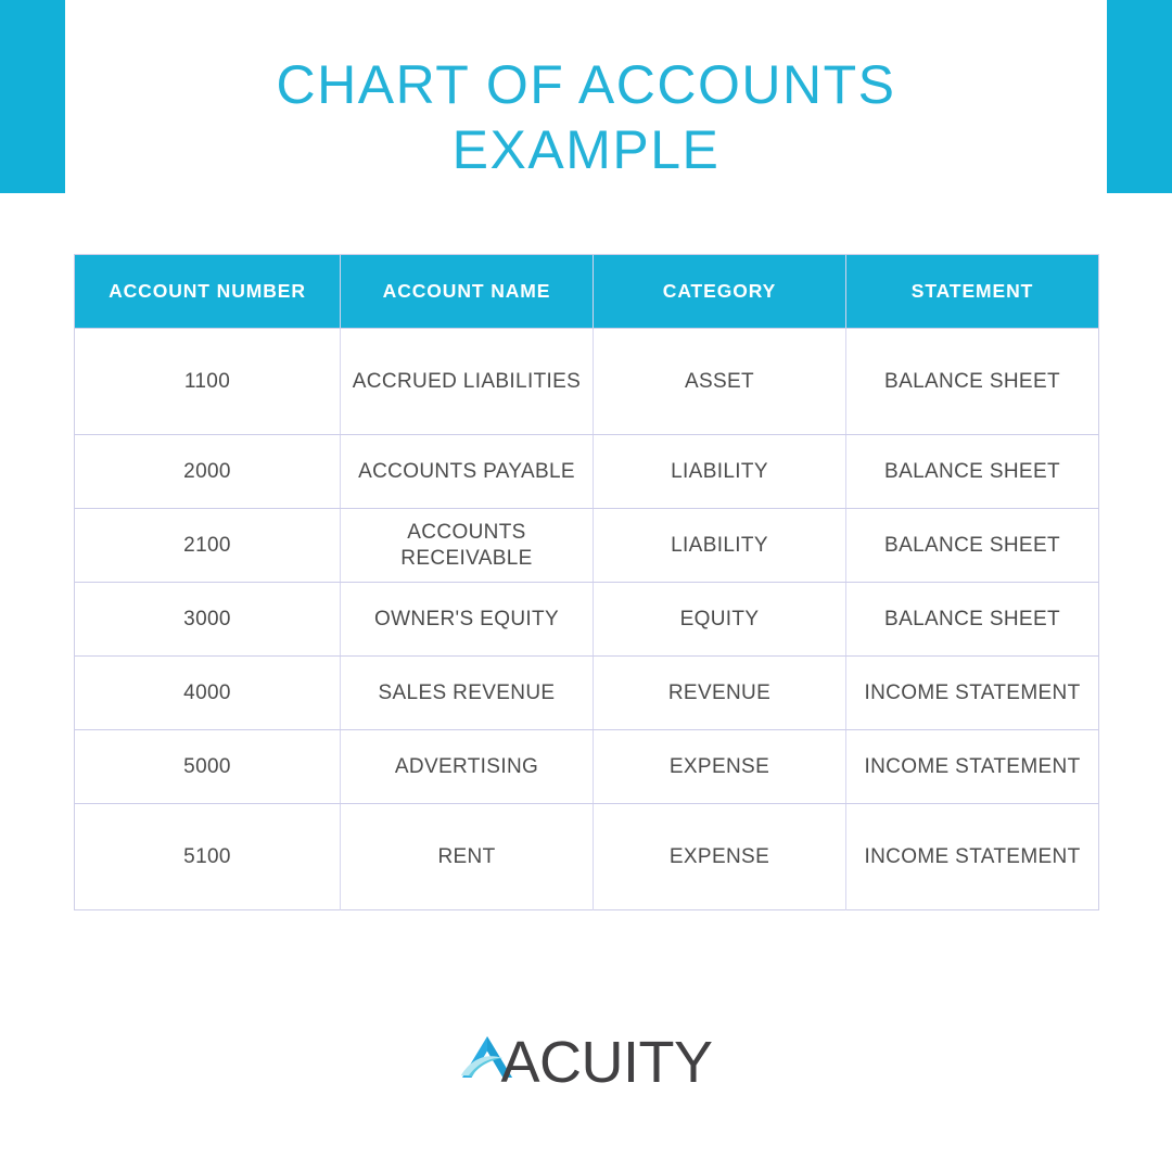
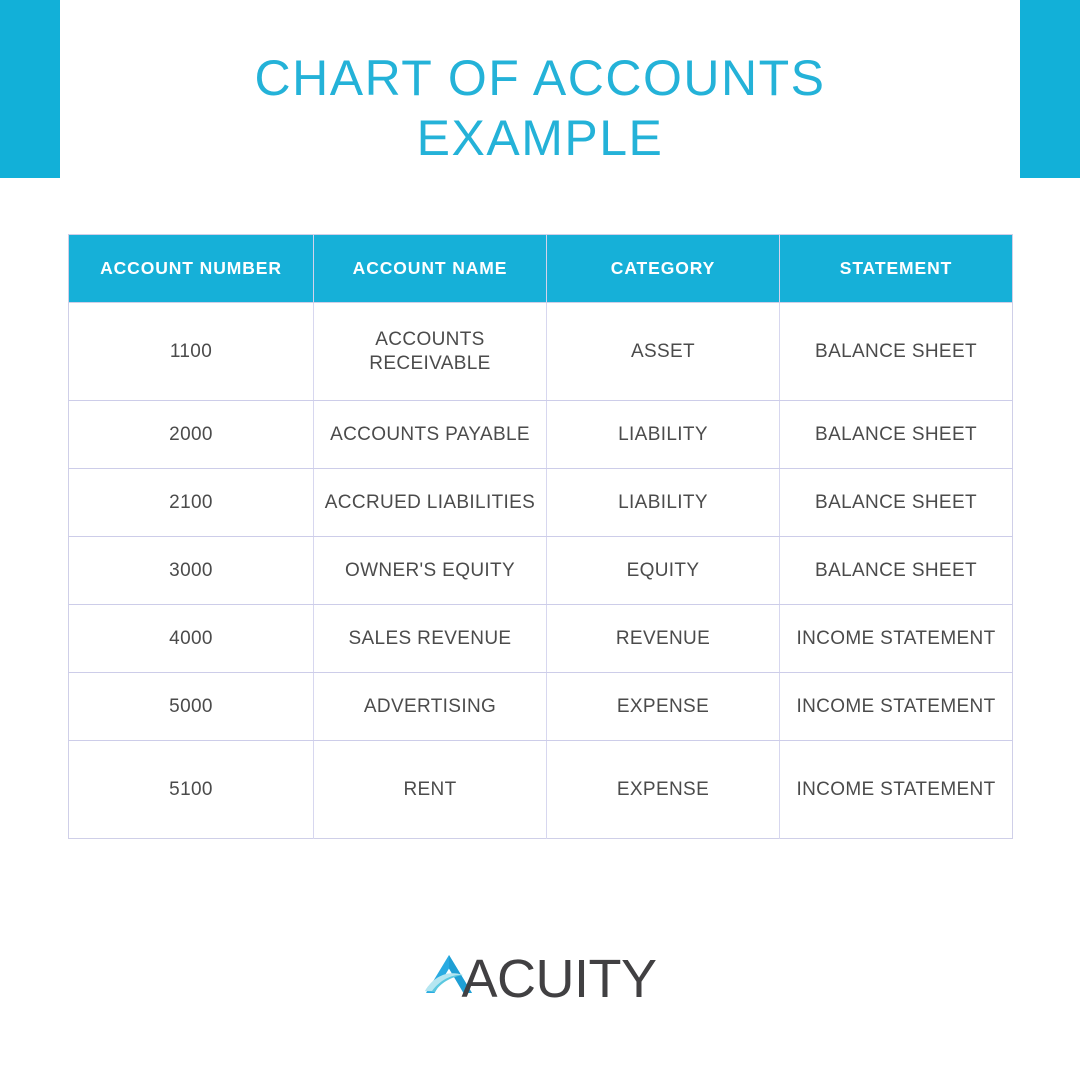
  CHART OF ACCOUNTS
  EXAMPLE
  ACCOUNT NUMBER	ACCOUNT NAME	CATEGORY	STATEMENT
- 1100	ACCRUED LIABILITIES	ASSET	BALANCE SHEET
+ 1100	ACCOUNTS RECEIVABLE	ASSET	BALANCE SHEET
  2000	ACCOUNTS PAYABLE	LIABILITY	BALANCE SHEET
- 2100	ACCOUNTS RECEIVABLE	LIABILITY	BALANCE SHEET
+ 2100	ACCRUED LIABILITIES	LIABILITY	BALANCE SHEET
  3000	OWNER'S EQUITY	EQUITY	BALANCE SHEET
  4000	SALES REVENUE	REVENUE	INCOME STATEMENT
  5000	ADVERTISING	EXPENSE	INCOME STATEMENT
  5100	RENT	EXPENSE	INCOME STATEMENT
  ACUITY
